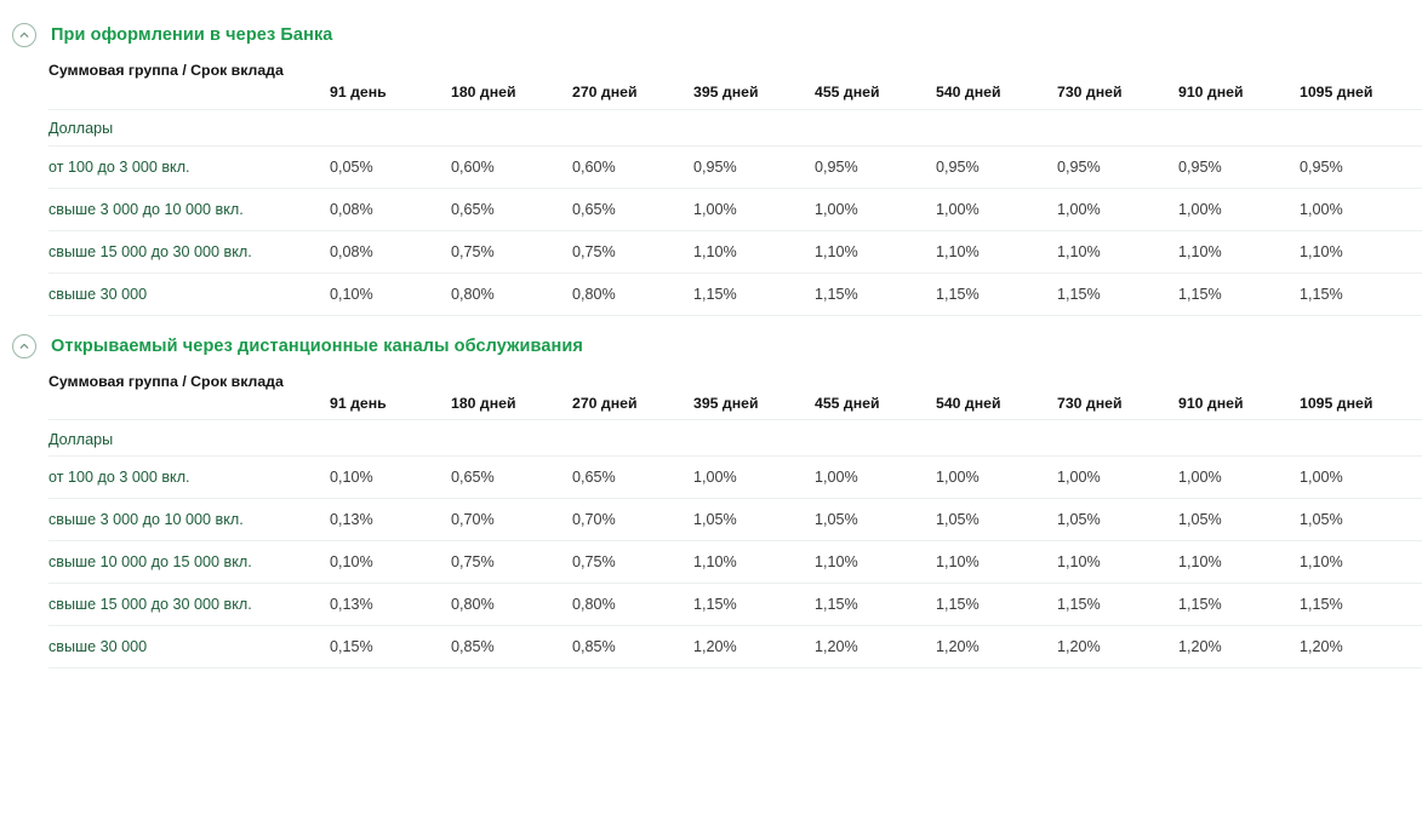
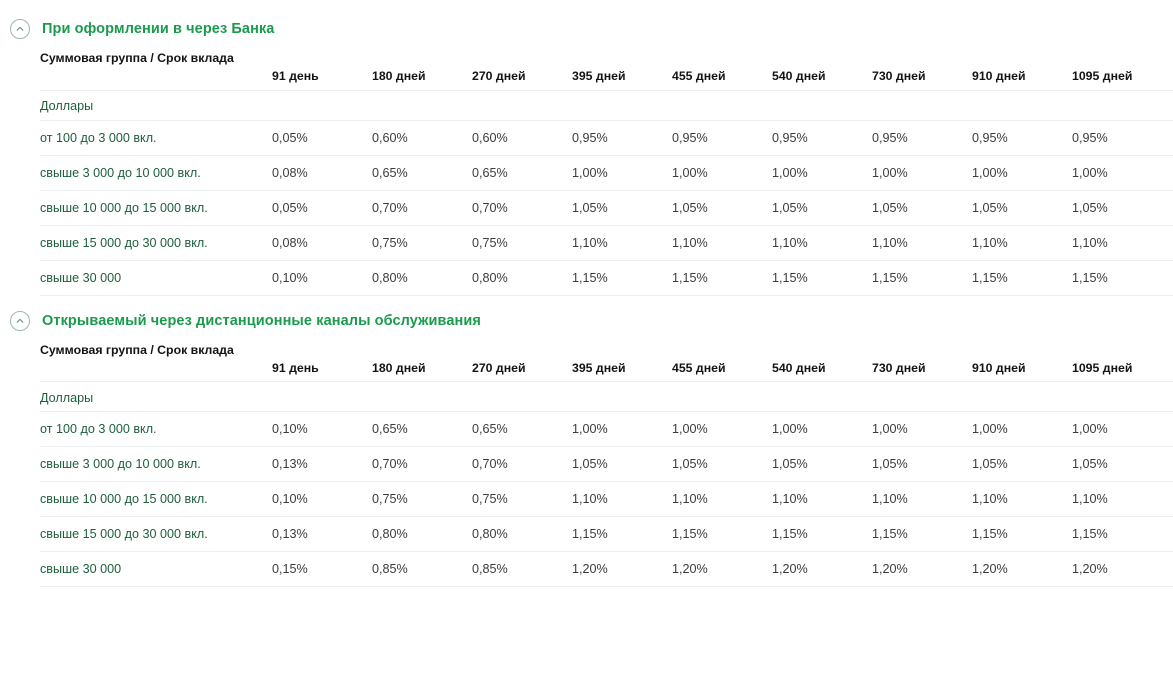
  При оформлении в через Банка
  Суммовая группа / Срок вклада	91 день	180 дней	270 дней	395 дней	455 дней	540 дней	730 дней	910 дней	1095 дней
  Доллары
  от 100 до 3 000 вкл.	0,05%	0,60%	0,60%	0,95%	0,95%	0,95%	0,95%	0,95%	0,95%
  свыше 3 000 до 10 000 вкл.	0,08%	0,65%	0,65%	1,00%	1,00%	1,00%	1,00%	1,00%	1,00%
+ свыше 10 000 до 15 000 вкл.	0,05%	0,70%	0,70%	1,05%	1,05%	1,05%	1,05%	1,05%	1,05%
  свыше 15 000 до 30 000 вкл.	0,08%	0,75%	0,75%	1,10%	1,10%	1,10%	1,10%	1,10%	1,10%
  свыше 30 000	0,10%	0,80%	0,80%	1,15%	1,15%	1,15%	1,15%	1,15%	1,15%
  Открываемый через дистанционные каналы обслуживания
  Суммовая группа / Срок вклада	91 день	180 дней	270 дней	395 дней	455 дней	540 дней	730 дней	910 дней	1095 дней
  Доллары
  от 100 до 3 000 вкл.	0,10%	0,65%	0,65%	1,00%	1,00%	1,00%	1,00%	1,00%	1,00%
  свыше 3 000 до 10 000 вкл.	0,13%	0,70%	0,70%	1,05%	1,05%	1,05%	1,05%	1,05%	1,05%
  свыше 10 000 до 15 000 вкл.	0,10%	0,75%	0,75%	1,10%	1,10%	1,10%	1,10%	1,10%	1,10%
  свыше 15 000 до 30 000 вкл.	0,13%	0,80%	0,80%	1,15%	1,15%	1,15%	1,15%	1,15%	1,15%
  свыше 30 000	0,15%	0,85%	0,85%	1,20%	1,20%	1,20%	1,20%	1,20%	1,20%
